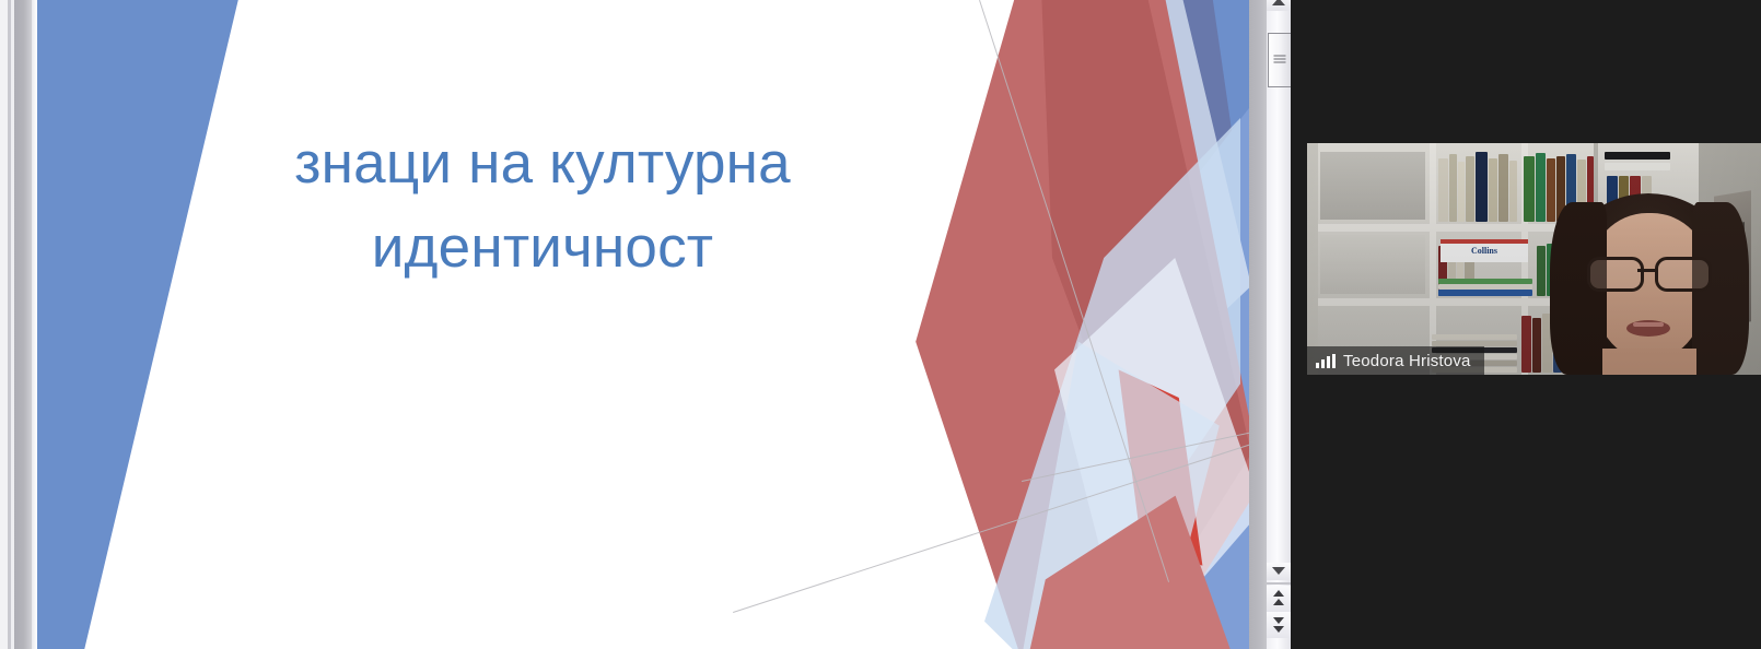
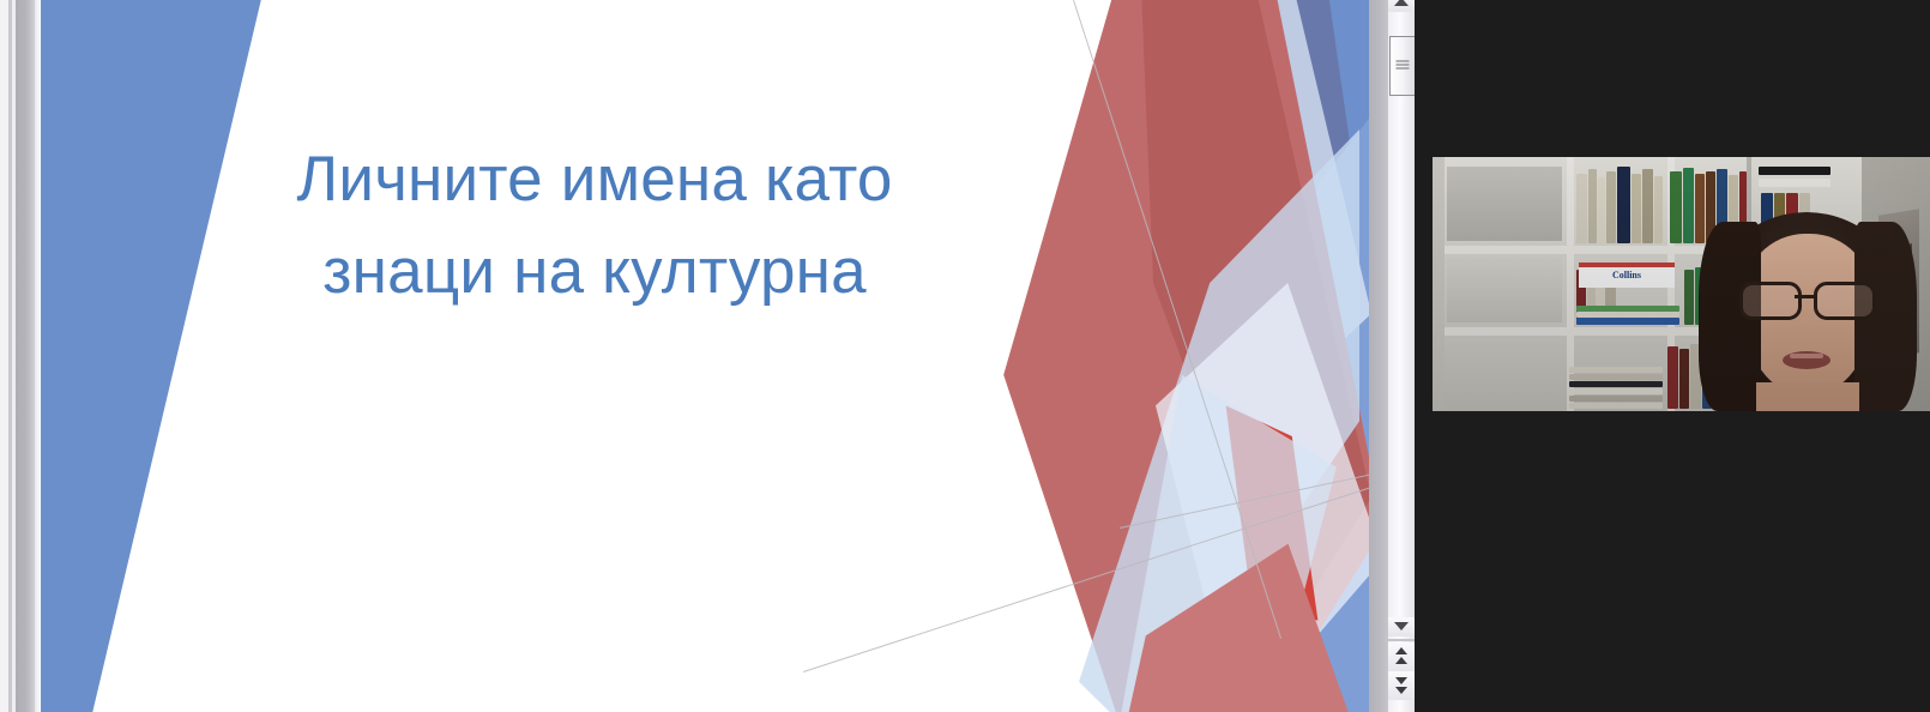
+ Личните имена като
  знаци на културна
- идентичност
- Teodora Hristova
